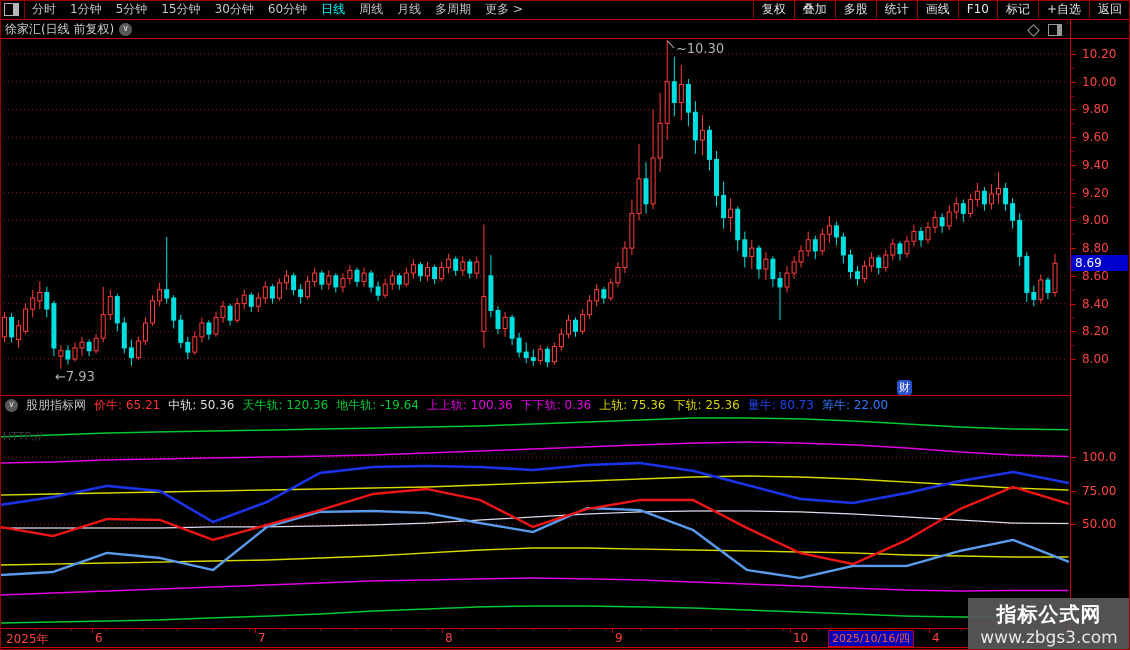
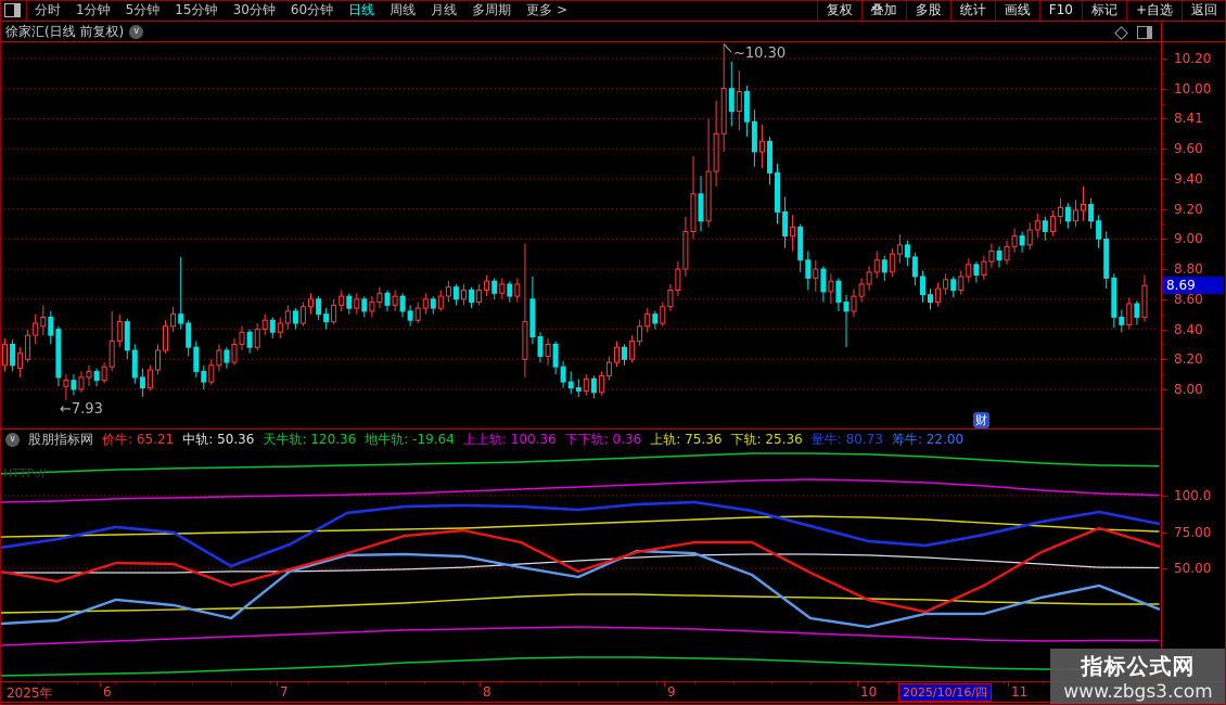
  分时 1分钟 5分钟 15分钟 30分钟 60分钟 日线 周线 月线 多周期 更多 >
  复权
  叠加
  多股
  统计
  画线
  F10
  标记
  +自选
  返回
  徐家汇(日线 前复权)
  ∨
  ~10.30
  ←7.93
  财
  ∨
  股朋指标网
  价牛: 65.21 中轨: 50.36 天牛轨: 120.36 地牛轨: -19.64 上上轨: 100.36 下下轨: 0.36 上轨: 75.36 下轨: 25.36 量牛: 80.73 筹牛: 22.00
  HTTP://
  10.20
  10.00
- 9.80
+ 8.41
  9.60
  9.40
  9.20
  9.00
  8.80
  8.60
  8.40
  8.20
  8.00
  8.69
  100.0
  75.00
  50.00
  2025年
  2025/10/16/四
  6
  7
  8
  9
  10
- 4
+ 11
  指标公式网
  www.zbgs3.com
